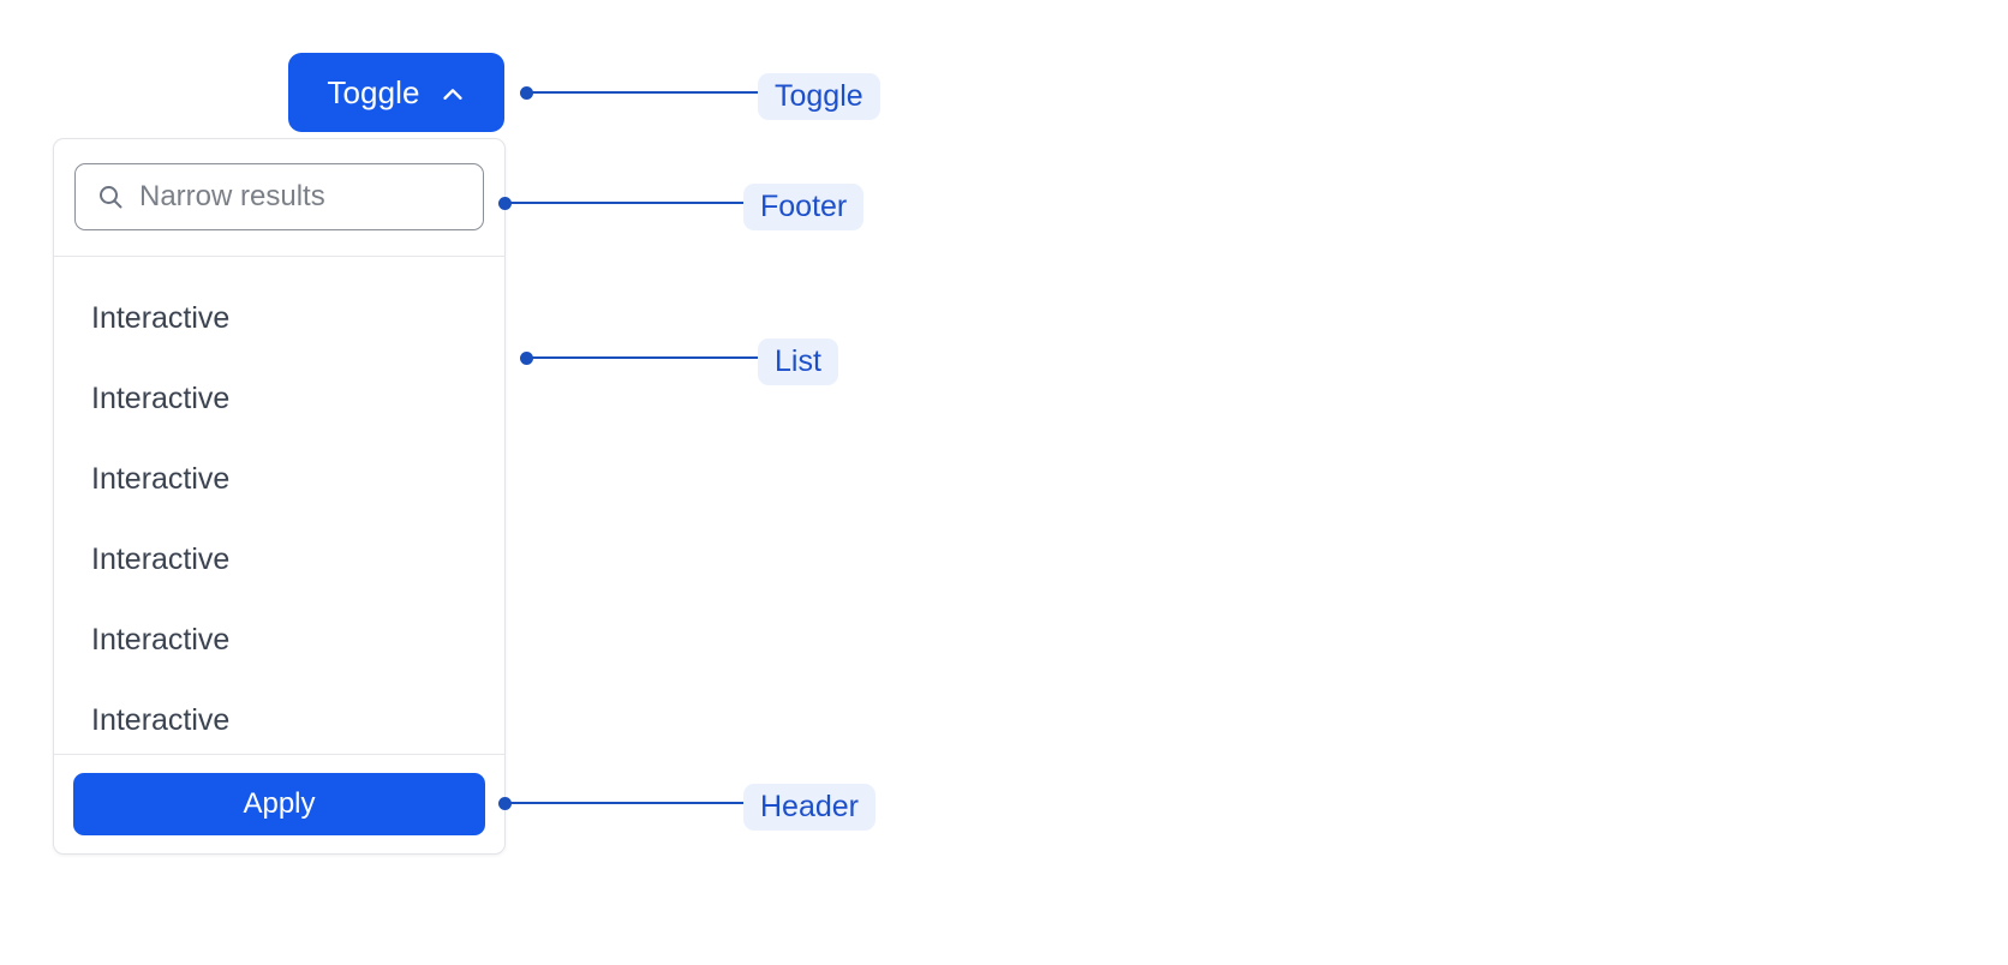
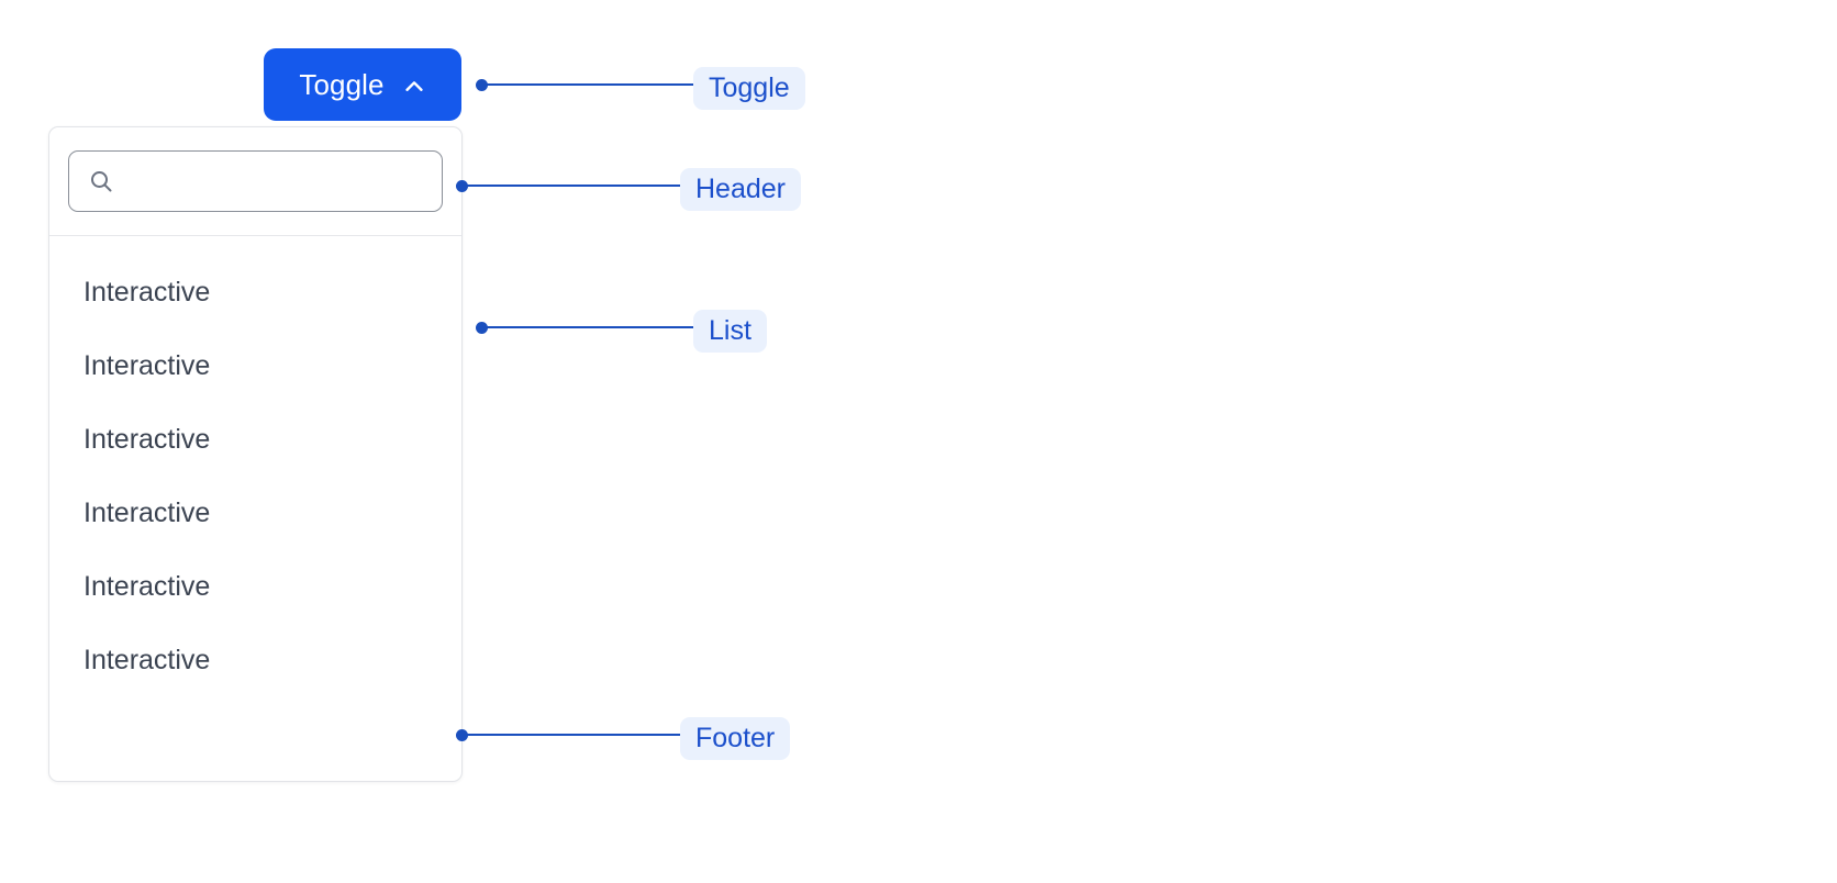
  Toggle
- Narrow results
  Interactive
  Interactive
  Interactive
  Interactive
  Interactive
  Interactive
- Apply
  Toggle
- Footer
+ Header
  List
- Header
+ Footer
